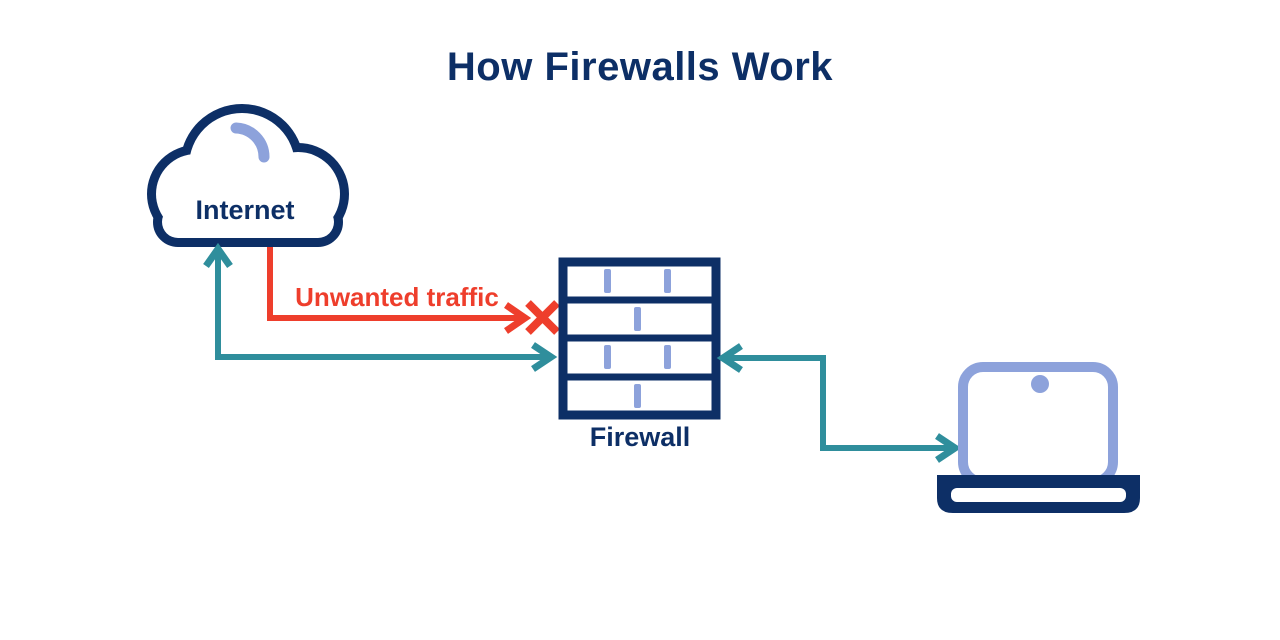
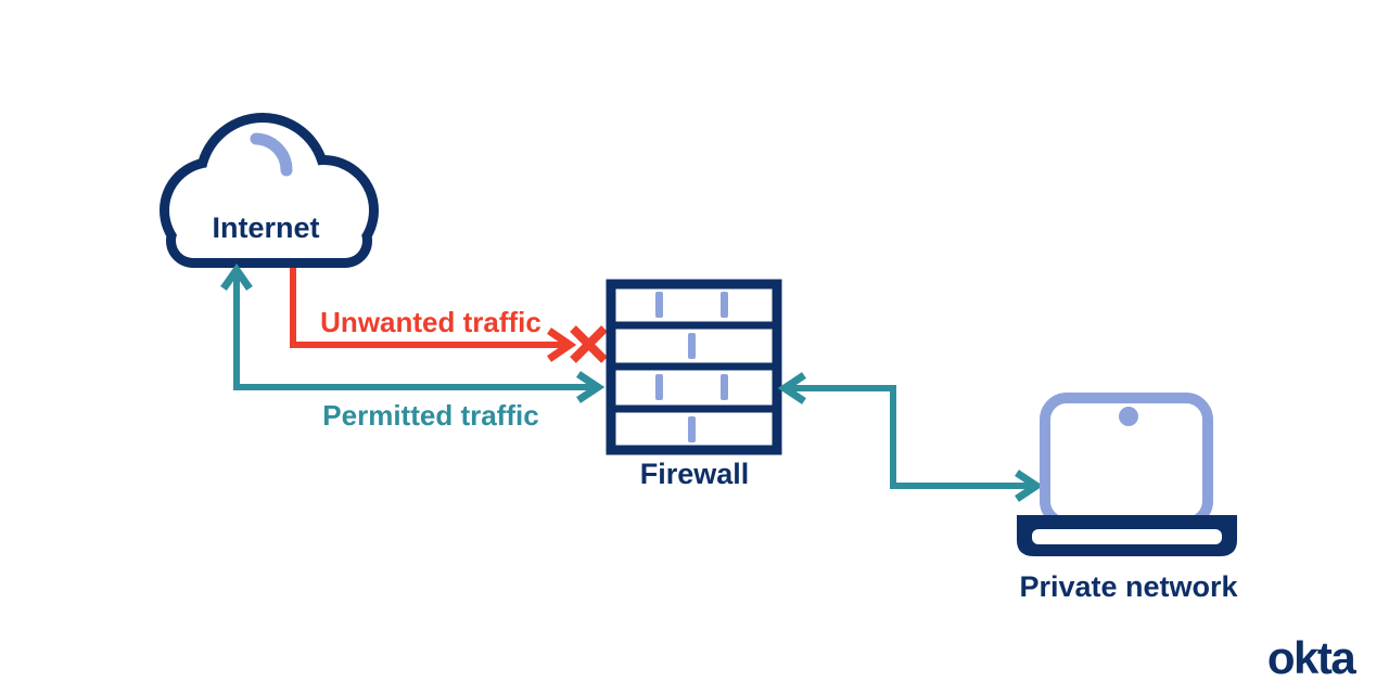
- How Firewalls Work
  Internet
  Unwanted traffic
+ Permitted traffic
  Firewall
+ Private network
+ okta
